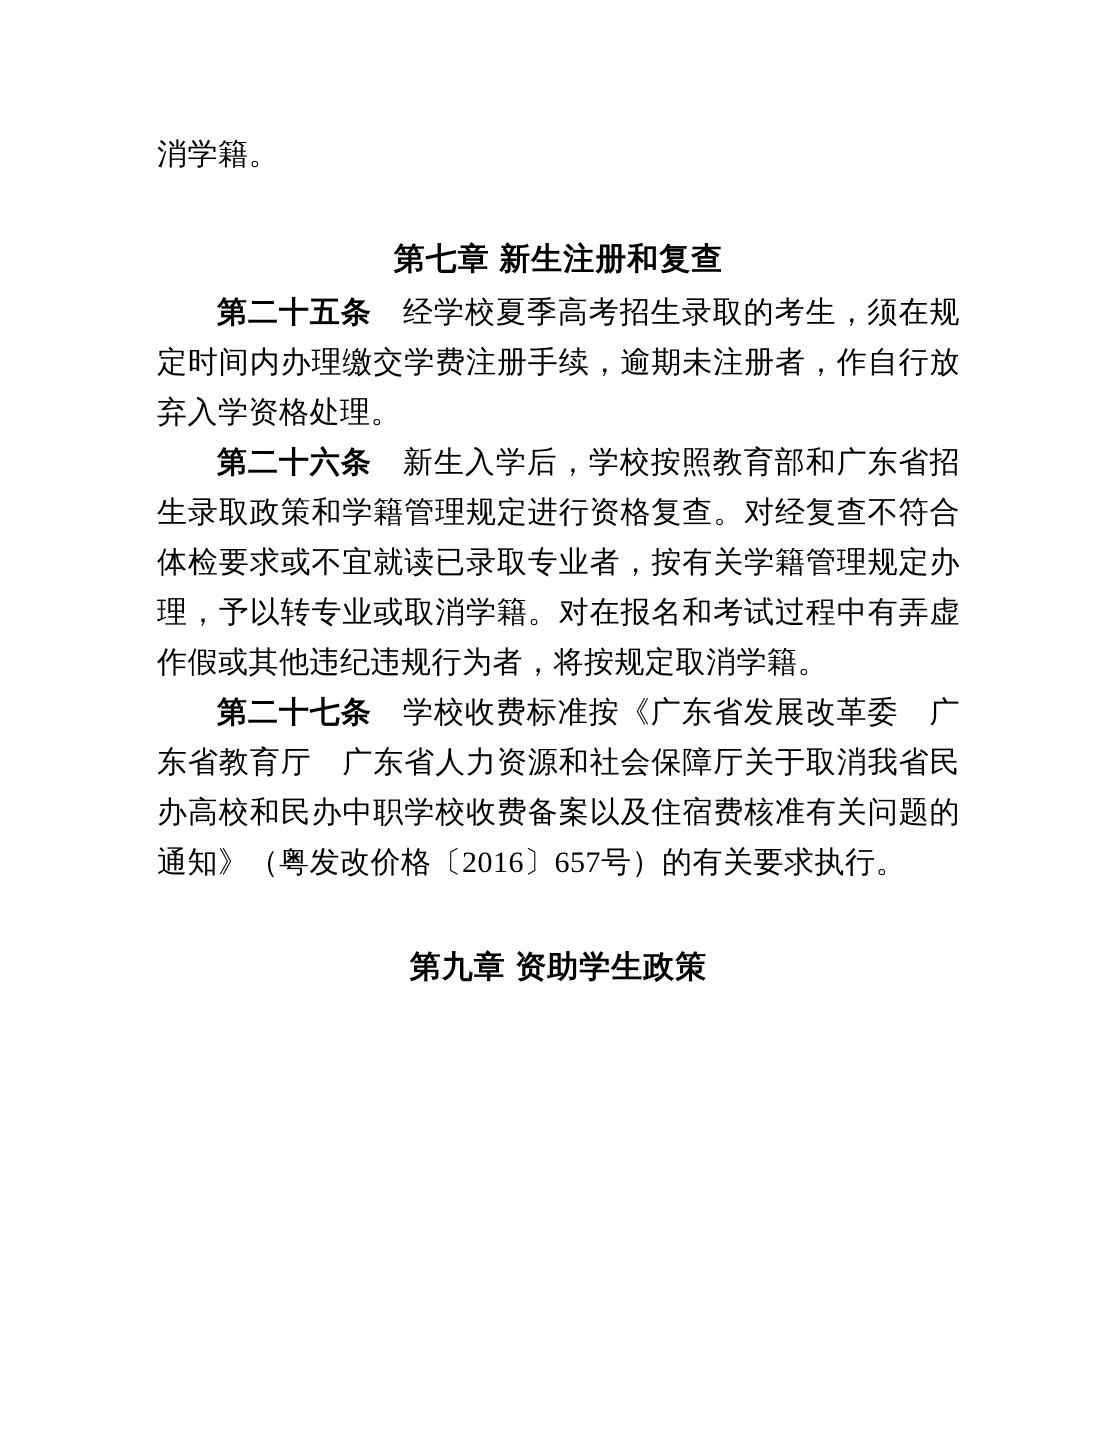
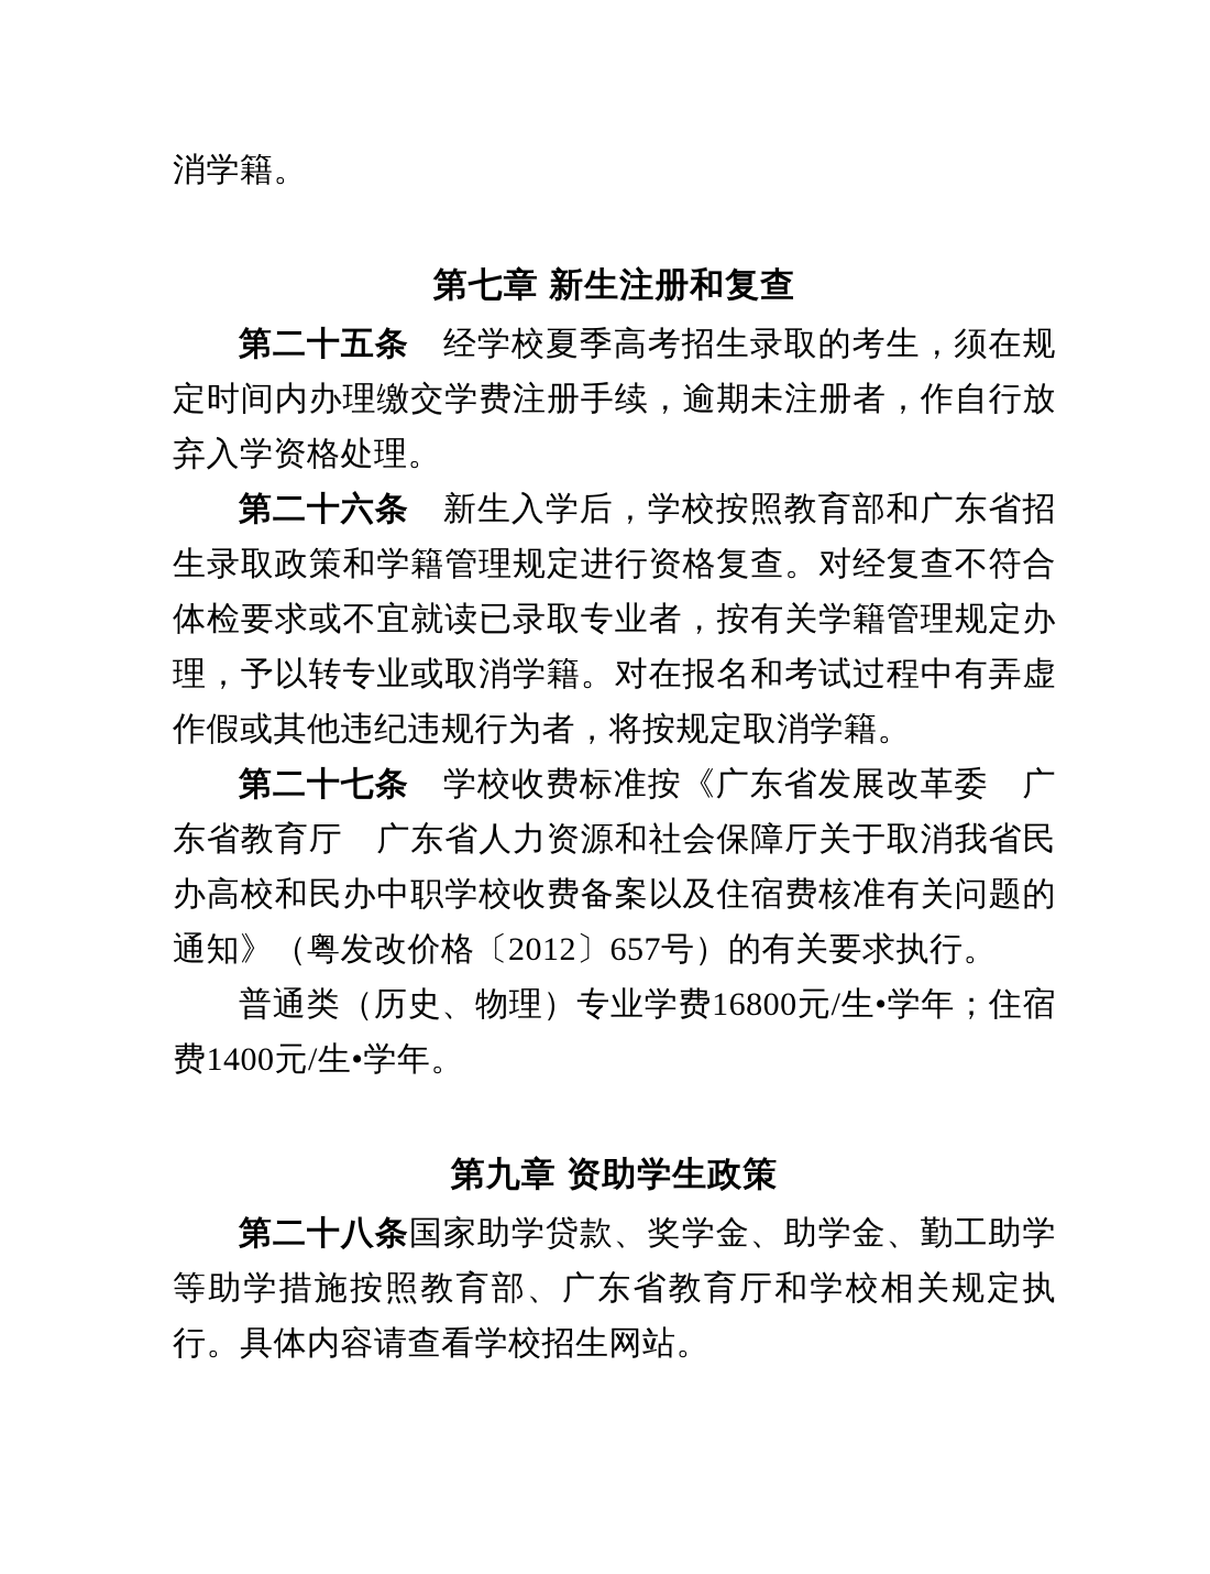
  消学籍。
  第七章 新生注册和复查
  第二十五条 经学校夏季高考招生录取的考生，须在规定时间内办理缴交学费注册手续，逾期未注册者，作自行放弃入学资格处理。
  第二十六条 新生入学后，学校按照教育部和广东省招生录取政策和学籍管理规定进行资格复查。对经复查不符合体检要求或不宜就读已录取专业者，按有关学籍管理规定办理，予以转专业或取消学籍。对在报名和考试过程中有弄虚作假或其他违纪违规行为者，将按规定取消学籍。
- 第二十七条 学校收费标准按《广东省发展改革委 广东省教育厅 广东省人力资源和社会保障厅关于取消我省民办高校和民办中职学校收费备案以及住宿费核准有关问题的通知》（粤发改价格〔2016〕657号）的有关要求执行。
+ 第二十七条 学校收费标准按《广东省发展改革委 广东省教育厅 广东省人力资源和社会保障厅关于取消我省民办高校和民办中职学校收费备案以及住宿费核准有关问题的通知》（粤发改价格〔2012〕657号）的有关要求执行。
+ 普通类（历史、物理）专业学费16800元/生•学年；住宿费1400元/生•学年。
  第九章 资助学生政策
+ 第二十八条国家助学贷款、奖学金、助学金、勤工助学等助学措施按照教育部、广东省教育厅和学校相关规定执行。具体内容请查看学校招生网站。
